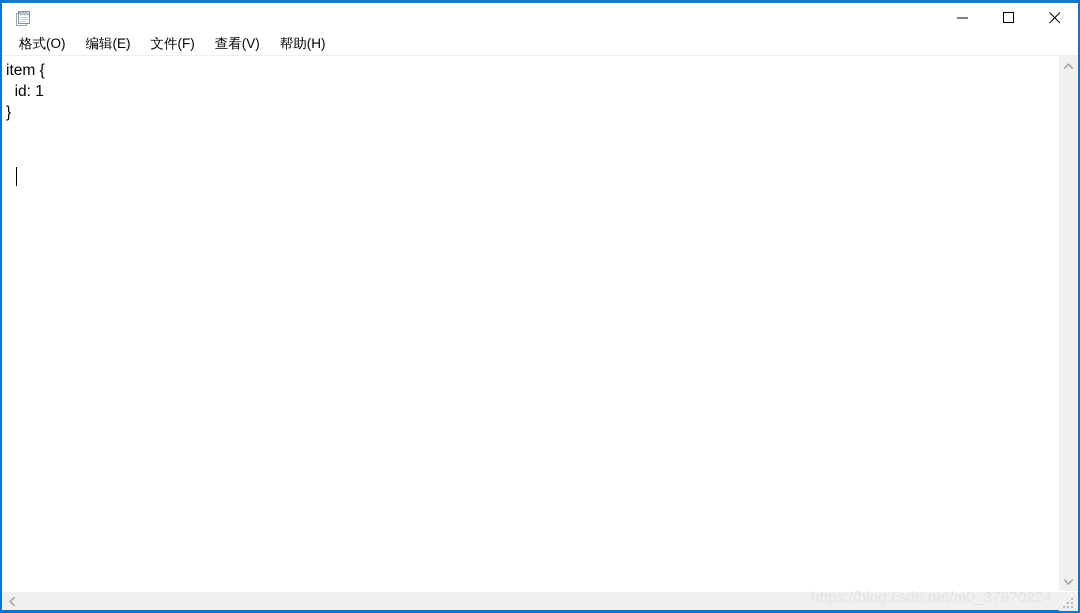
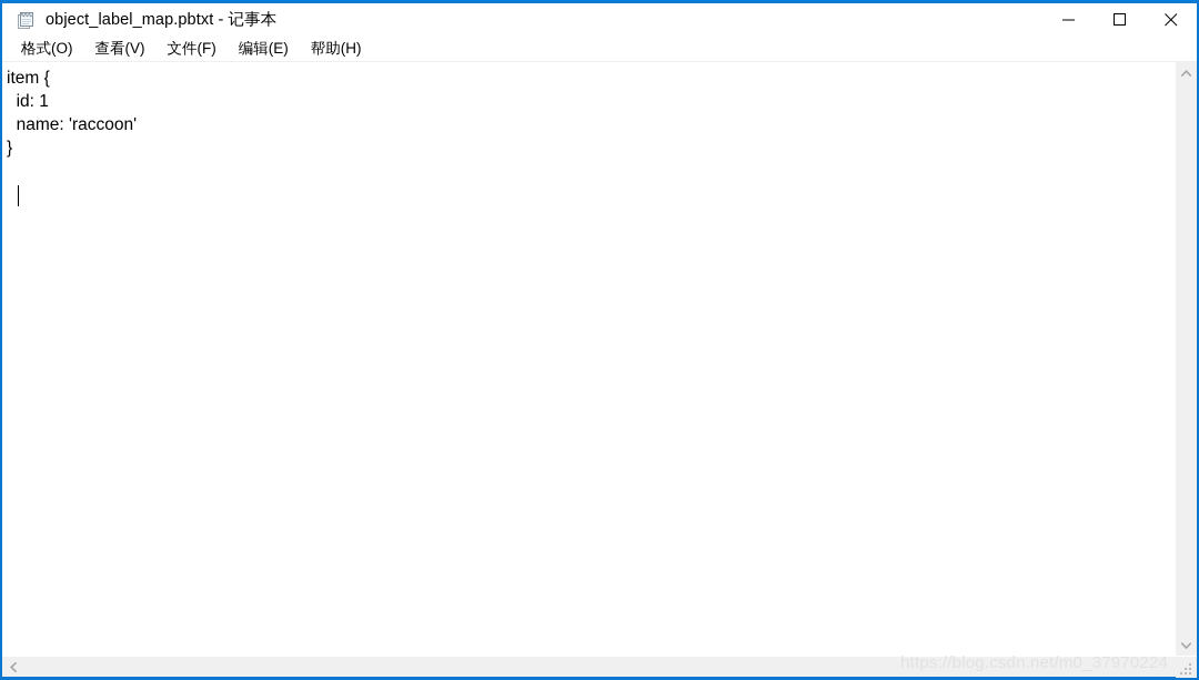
+ object_label_map.pbtxt - 记事本
  格式(O)
- 编辑(E)
+ 查看(V)
  文件(F)
- 查看(V)
+ 编辑(E)
  帮助(H)
  item {
  id: 1
+ name: 'raccoon'
  }
  https://blog.csdn.net/m0_37970224
